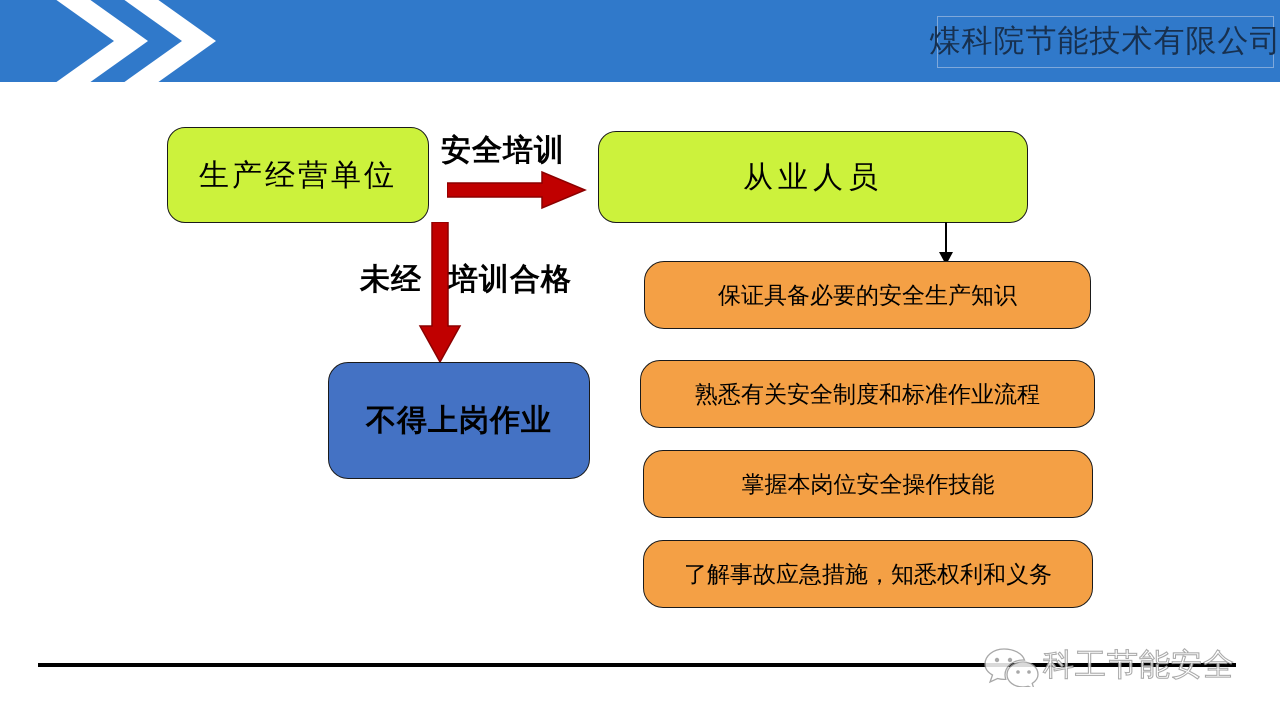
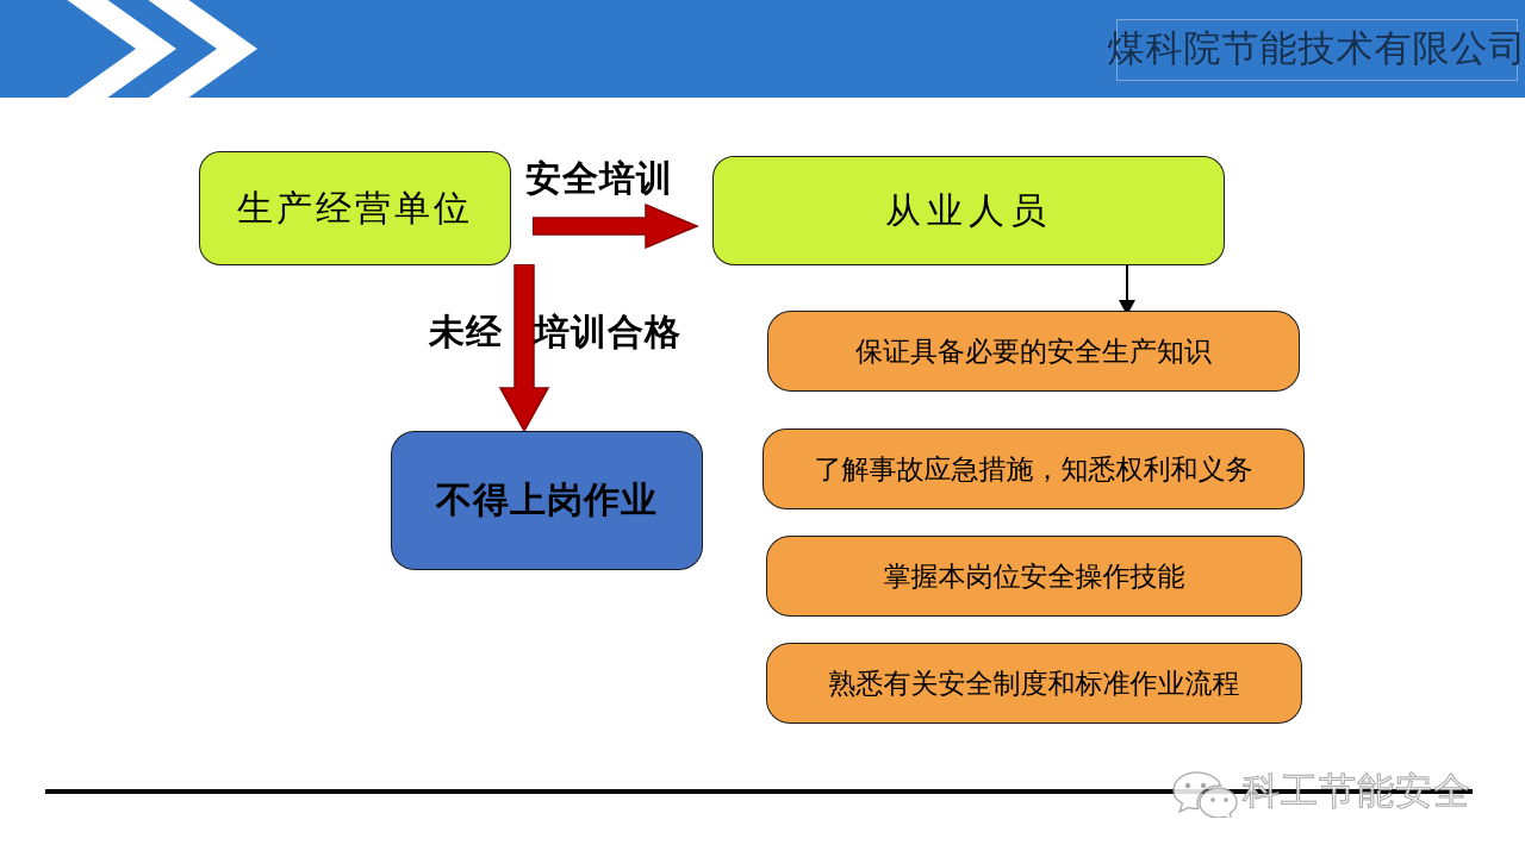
  煤科院节能技术有限公司
  生产经营单位
  安全培训
  从业人员
  未经
  培训合格
  不得上岗作业
  保证具备必要的安全生产知识
- 熟悉有关安全制度和标准作业流程
+ 了解事故应急措施，知悉权利和义务
  掌握本岗位安全操作技能
- 了解事故应急措施，知悉权利和义务
+ 熟悉有关安全制度和标准作业流程
  科工节能安全
